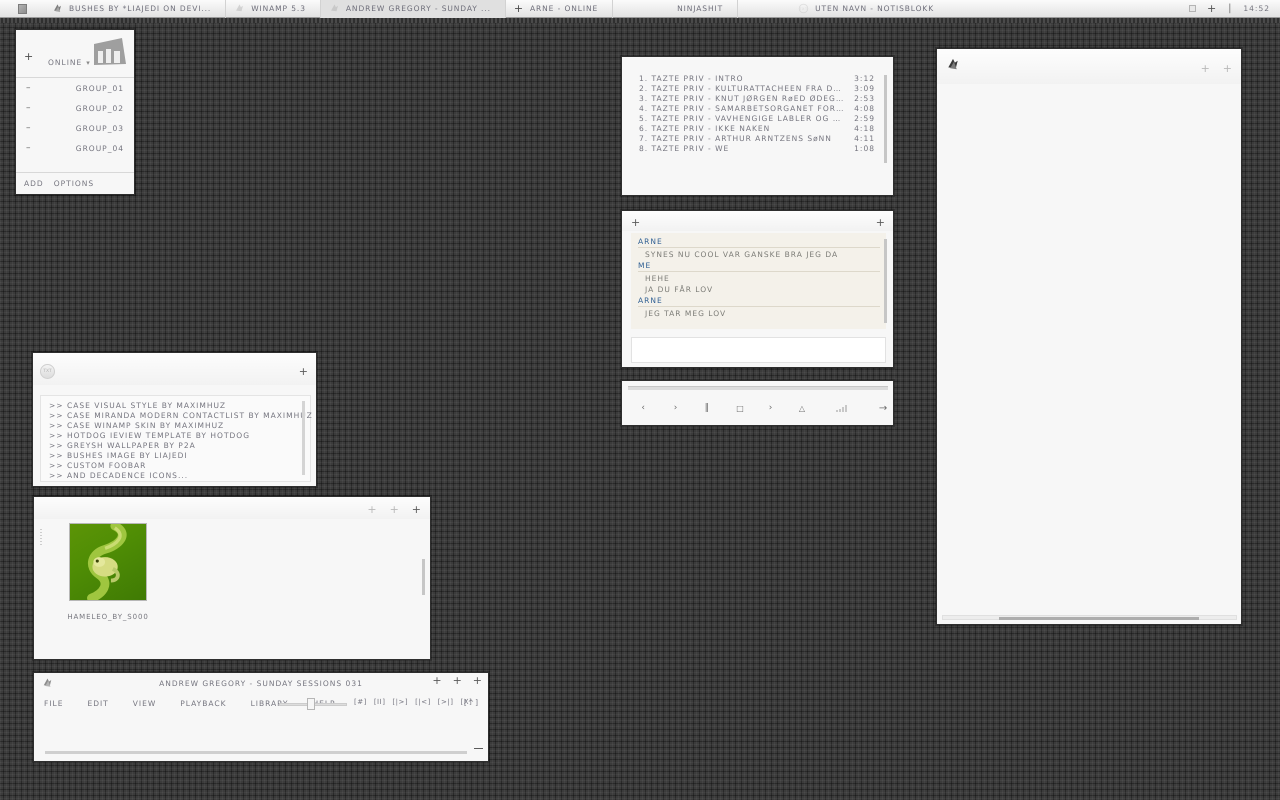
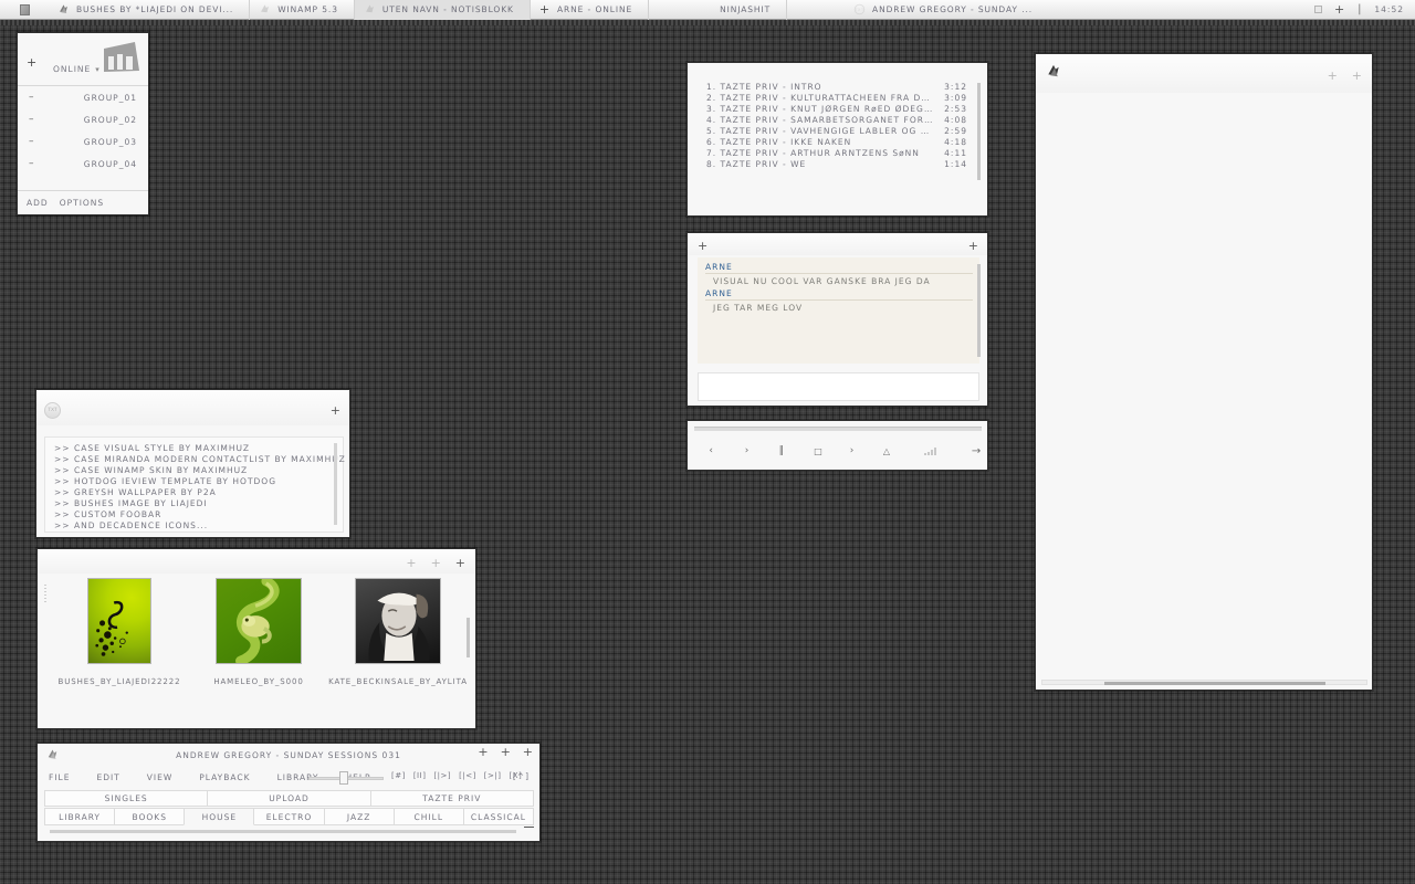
  BUSHES BY *LIAJEDI ON DEVI...
  WINAMP 5.3
- ANDREW GREGORY - SUNDAY ...
+ UTEN NAVN - NOTISBLOKK
  +
  ARNE - ONLINE
  NINJASHIT
- UTEN NAVN - NOTISBLOKK
+ ANDREW GREGORY - SUNDAY ...
  +
  |
  14:52
  +
  ONLINE
  ▾
  –
  GROUP_01
  –
  GROUP_02
  –
  GROUP_03
  –
  GROUP_04
  ADD
  OPTIONS
  1. TAZTE PRIV - INTRO
  3:12
  2. TAZTE PRIV - KULTURATTACHEEN FRA DEN
  3:09
  3. TAZTE PRIV - KNUT JØRGEN RøED ØDEGA
  2:53
  4. TAZTE PRIV - SAMARBETSORGANET FOR I
  4:08
  5. TAZTE PRIV - VAVHENGIGE LABLER OG PL
  2:59
  6. TAZTE PRIV - IKKE NAKEN
  4:18
  7. TAZTE PRIV - ARTHUR ARNTZENS SøNN
  4:11
  8. TAZTE PRIV - WE
- 1:08
+ 1:14
  +
  +
  ARNE
- SYNES NU COOL VAR GANSKE BRA JEG DA
+ VISUAL NU COOL VAR GANSKE BRA JEG DA
- ME
- HEHE
- JA DU FÅR LOV
  ARNE
  JEG TAR MEG LOV
  ‹
  ›
  ‖
  □
  ›
  △
  →
  +
  >> CASE VISUAL STYLE BY MAXIMHUZ
  >> CASE MIRANDA MODERN CONTACTLIST BY MAXIMHZ
  >> CASE WINAMP SKIN BY MAXIMHUZ
  >> HOTDOG IEVIEW TEMPLATE BY HOTDOG
  >> GREYSH WALLPAPER BY P2A
  >> BUSHES IMAGE BY LIAJEDI
  >> CUSTOM FOOBAR
  >> AND DECADENCE ICONS...
  +
  +
  +
+ BUSHES_BY_LIAJEDI22222
  HAMELEO_BY_S000
+ KATE_BECKINSALE_BY_AYLITA
  ANDREW GREGORY - SUNDAY SESSIONS 031
  +
  +
  +
  FILE
  EDIT
  VIEW
  PLAYBACK
  LIBRA
  [#]
  [II]
  [|>]
  [|<]
  [>|]
  [X]
  [^]
+ SINGLES
+ UPLOAD
+ TAZTE PRIV
+ LIBRARY
+ BOOKS
+ HOUSE
+ ELECTRO
+ JAZZ
+ CHILL
+ CLASSICAL
  +
  +
